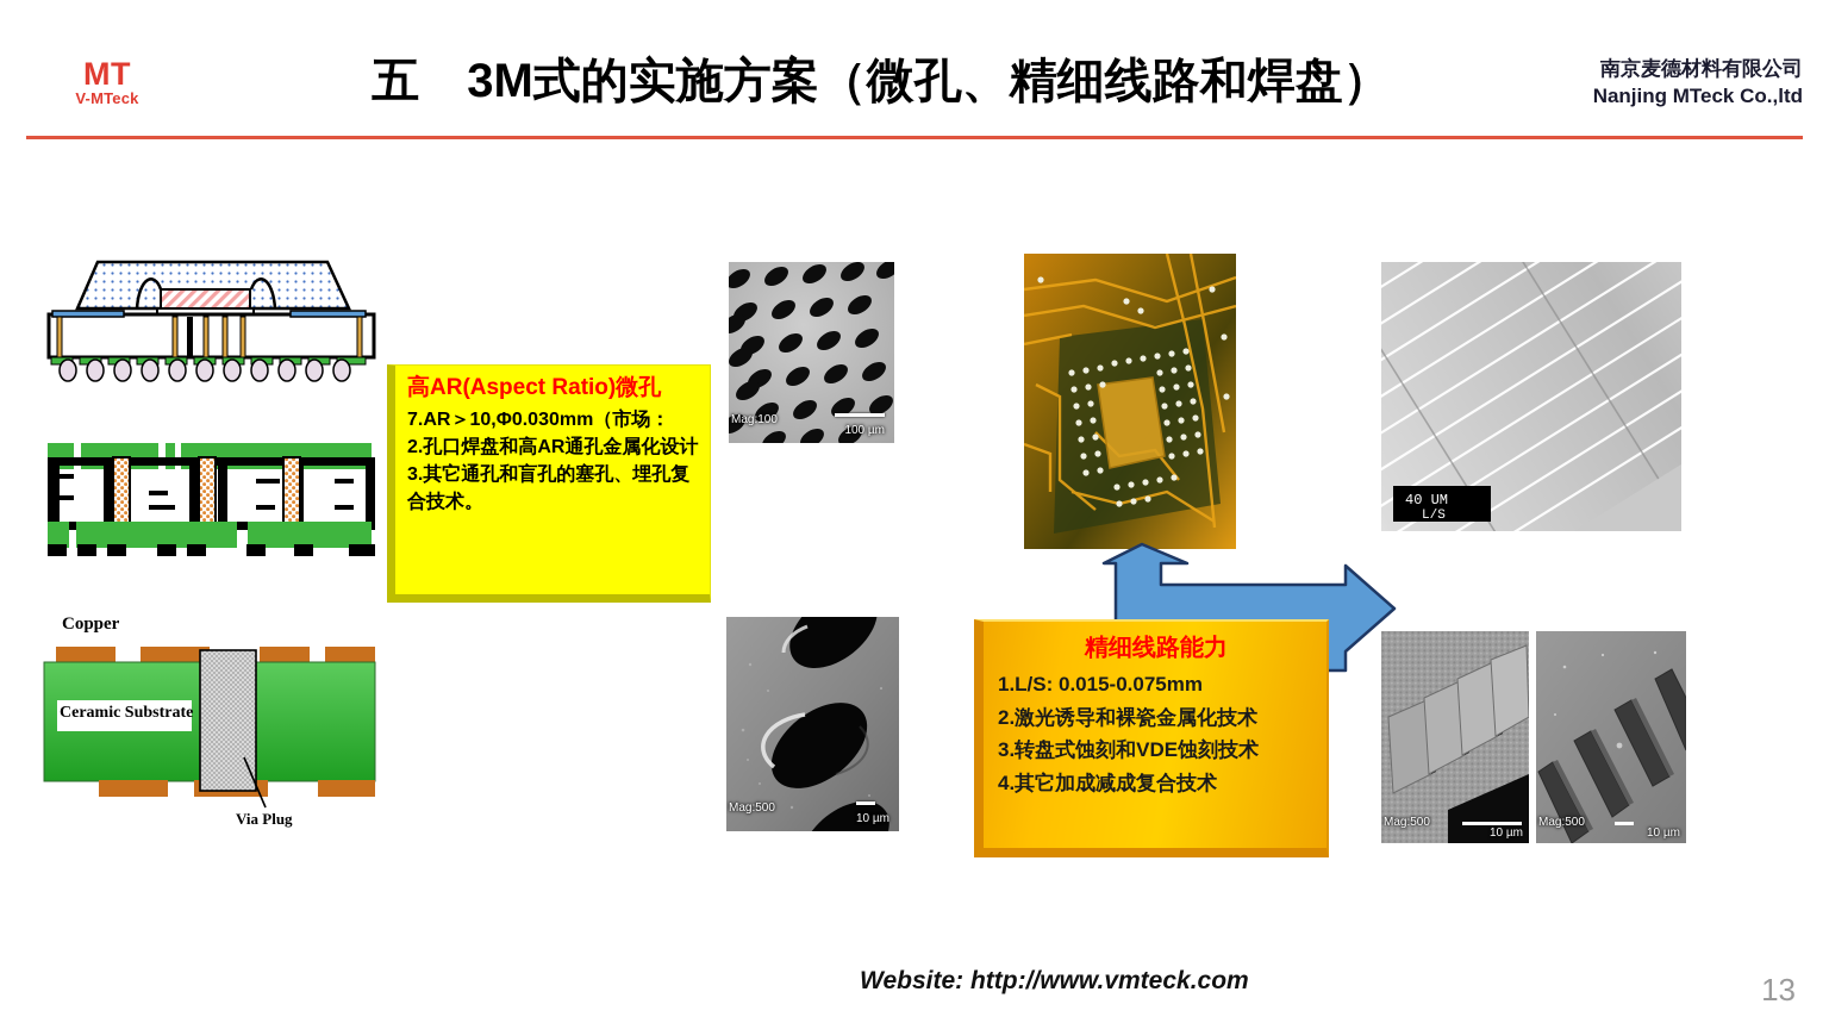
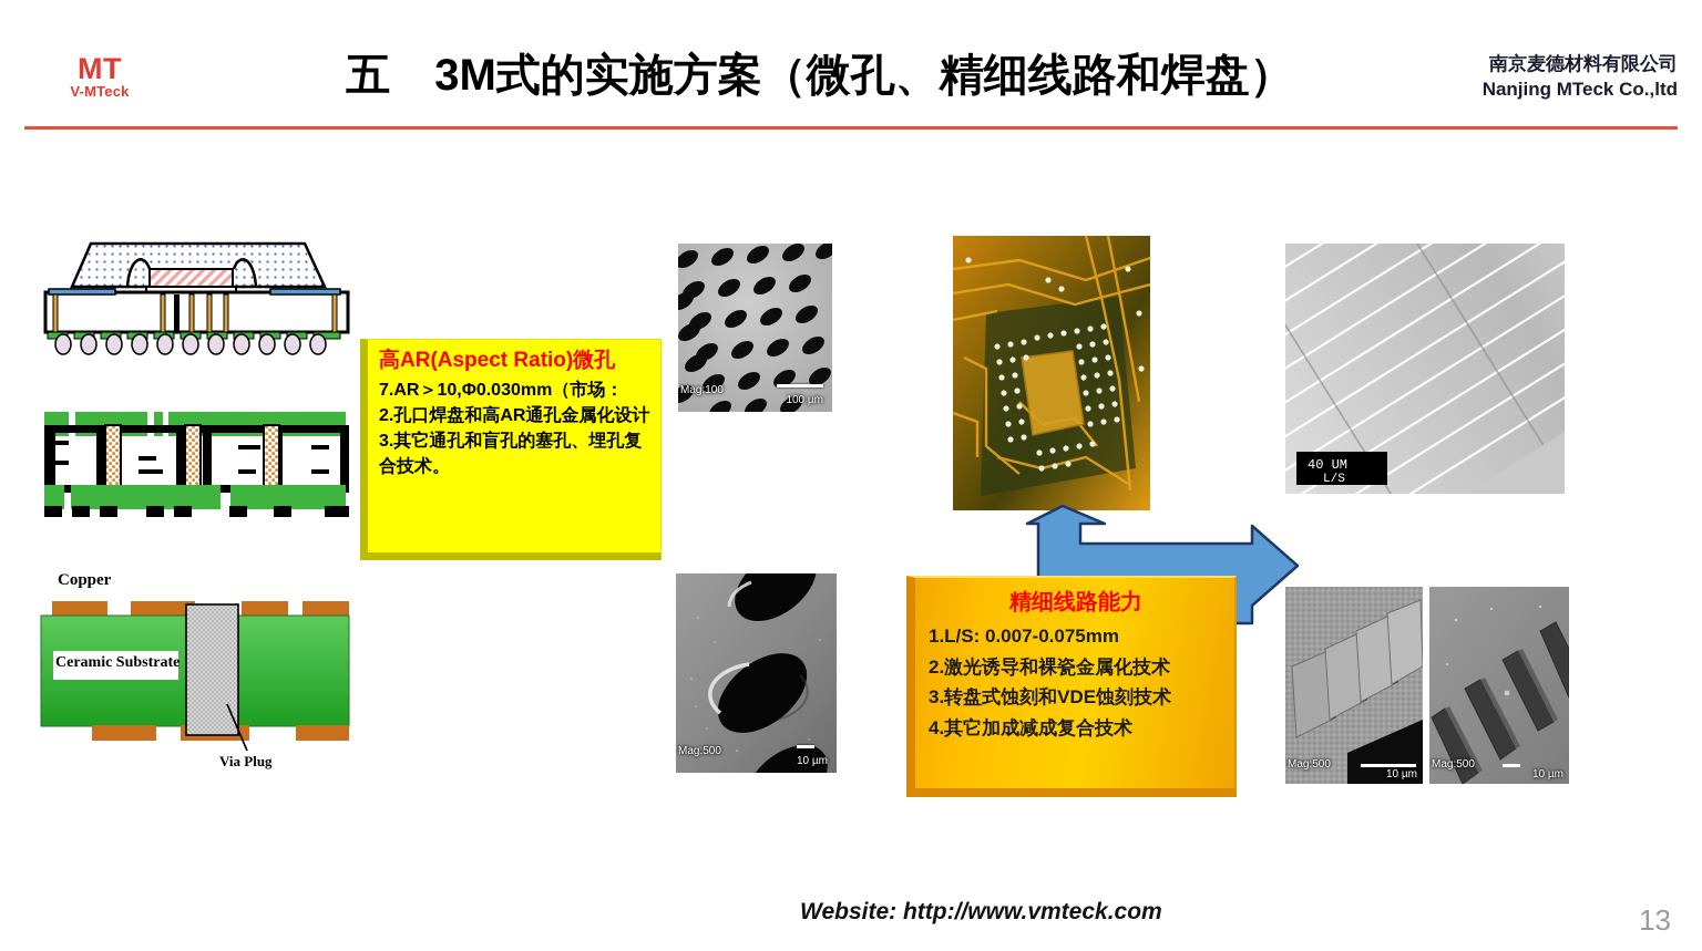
  MT
  V-MTeck
  五 3M式的实施方案（微孔、精细线路和焊盘）
  南京麦德材料有限公司
  Nanjing MTeck Co.,ltd
  Copper
  Ceramic Substrate
  Via Plug
  高AR(Aspect Ratio)微孔
  7.AR＞10,Φ0.030mm（市场：
  2.孔口焊盘和高AR通孔金属化设计
  3.其它通孔和盲孔的塞孔、埋孔复
  合技术。
  Mag:100
  100 µm
  Mag:500
  10 µm
  精细线路能力
- 1.L/S: 0.015-0.075mm
+ 1.L/S: 0.007-0.075mm
  2.激光诱导和裸瓷金属化技术
  3.转盘式蚀刻和VDE蚀刻技术
  4.其它加成减成复合技术
  40 UM
  L/S
  Mag:500
  10 µm
  Mag:500
  10 µm
  Website: http://www.vmteck.com
  13
